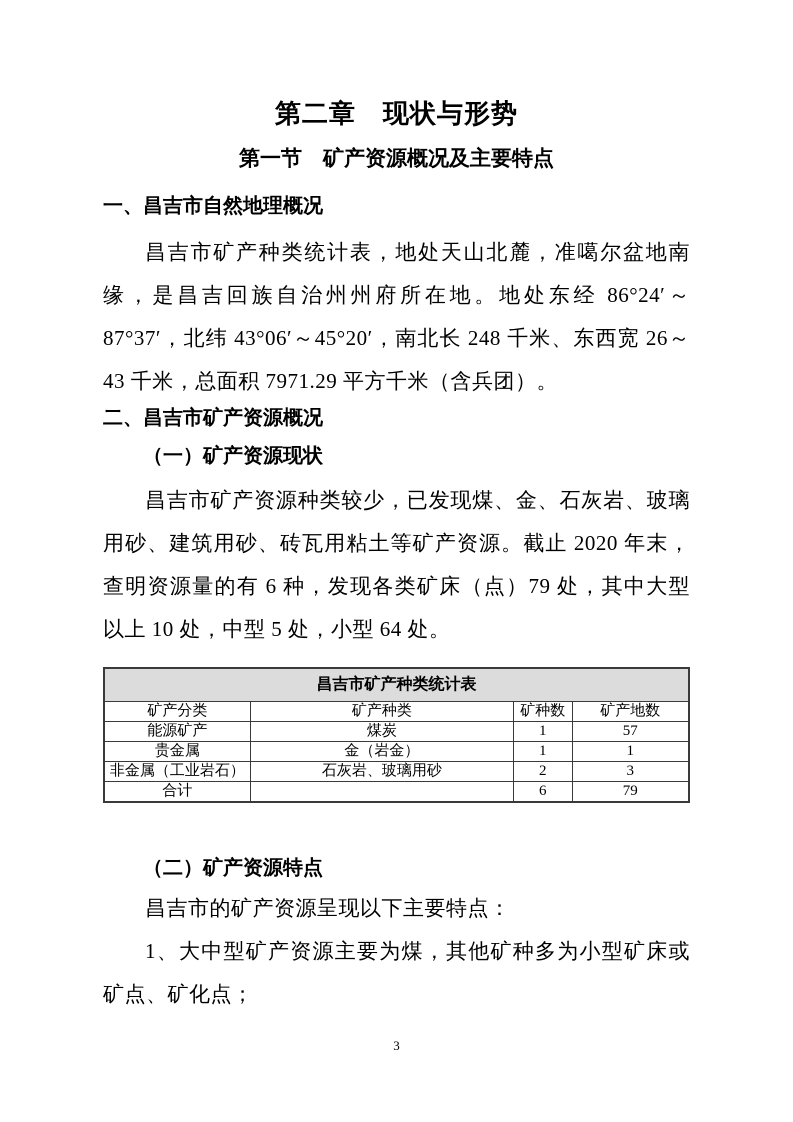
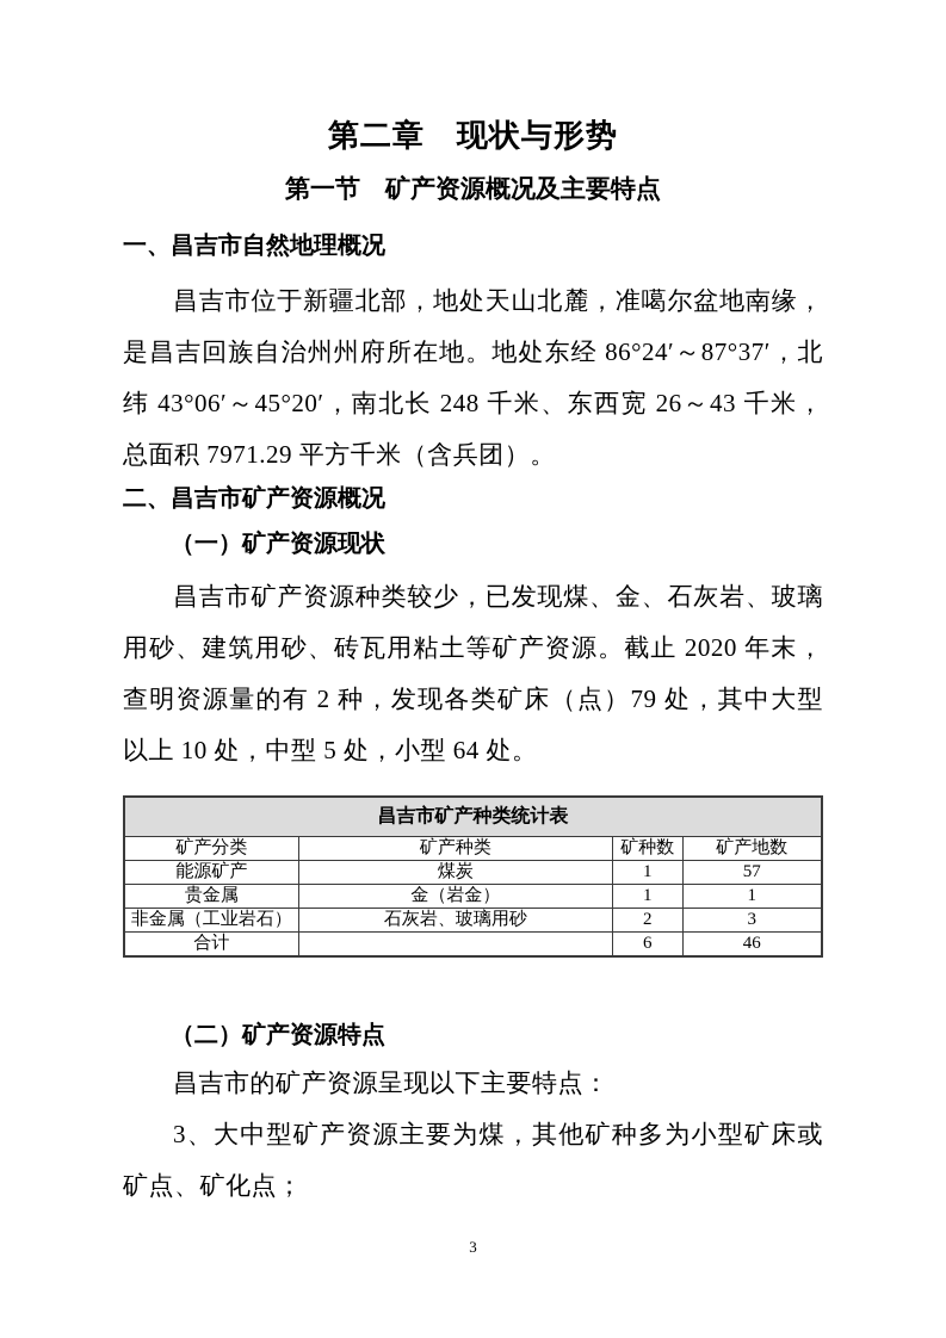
  第二章 现状与形势
  第一节 矿产资源概况及主要特点
  一、昌吉市自然地理概况
- 昌吉市矿产种类统计表，地处天山北麓，准噶尔盆地南缘，是昌吉回族自治州州府所在地。地处东经 86°24′～87°37′，北纬 43°06′～45°20′，南北长 248 千米、东西宽 26～43 千米，总面积 7971.29 平方千米（含兵团）。
+ 昌吉市位于新疆北部，地处天山北麓，准噶尔盆地南缘，是昌吉回族自治州州府所在地。地处东经 86°24′～87°37′，北纬 43°06′～45°20′，南北长 248 千米、东西宽 26～43 千米，总面积 7971.29 平方千米（含兵团）。
  二、昌吉市矿产资源概况
  （一）矿产资源现状
- 昌吉市矿产资源种类较少，已发现煤、金、石灰岩、玻璃用砂、建筑用砂、砖瓦用粘土等矿产资源。截止 2020 年末，查明资源量的有 6 种，发现各类矿床（点）79 处，其中大型以上 10 处，中型 5 处，小型 64 处。
+ 昌吉市矿产资源种类较少，已发现煤、金、石灰岩、玻璃用砂、建筑用砂、砖瓦用粘土等矿产资源。截止 2020 年末，查明资源量的有 2 种，发现各类矿床（点）79 处，其中大型以上 10 处，中型 5 处，小型 64 处。
  昌吉市矿产种类统计表
  矿产分类	矿产种类	矿种数	矿产地数
  能源矿产	煤炭	1	57
  贵金属	金（岩金）	1	1
  非金属（工业岩石）	石灰岩、玻璃用砂	2	3
- 合计		6	79
+ 合计		6	46
  （二）矿产资源特点
  昌吉市的矿产资源呈现以下主要特点：
- 1、大中型矿产资源主要为煤，其他矿种多为小型矿床或矿点、矿化点；
+ 3、大中型矿产资源主要为煤，其他矿种多为小型矿床或矿点、矿化点；
  3
